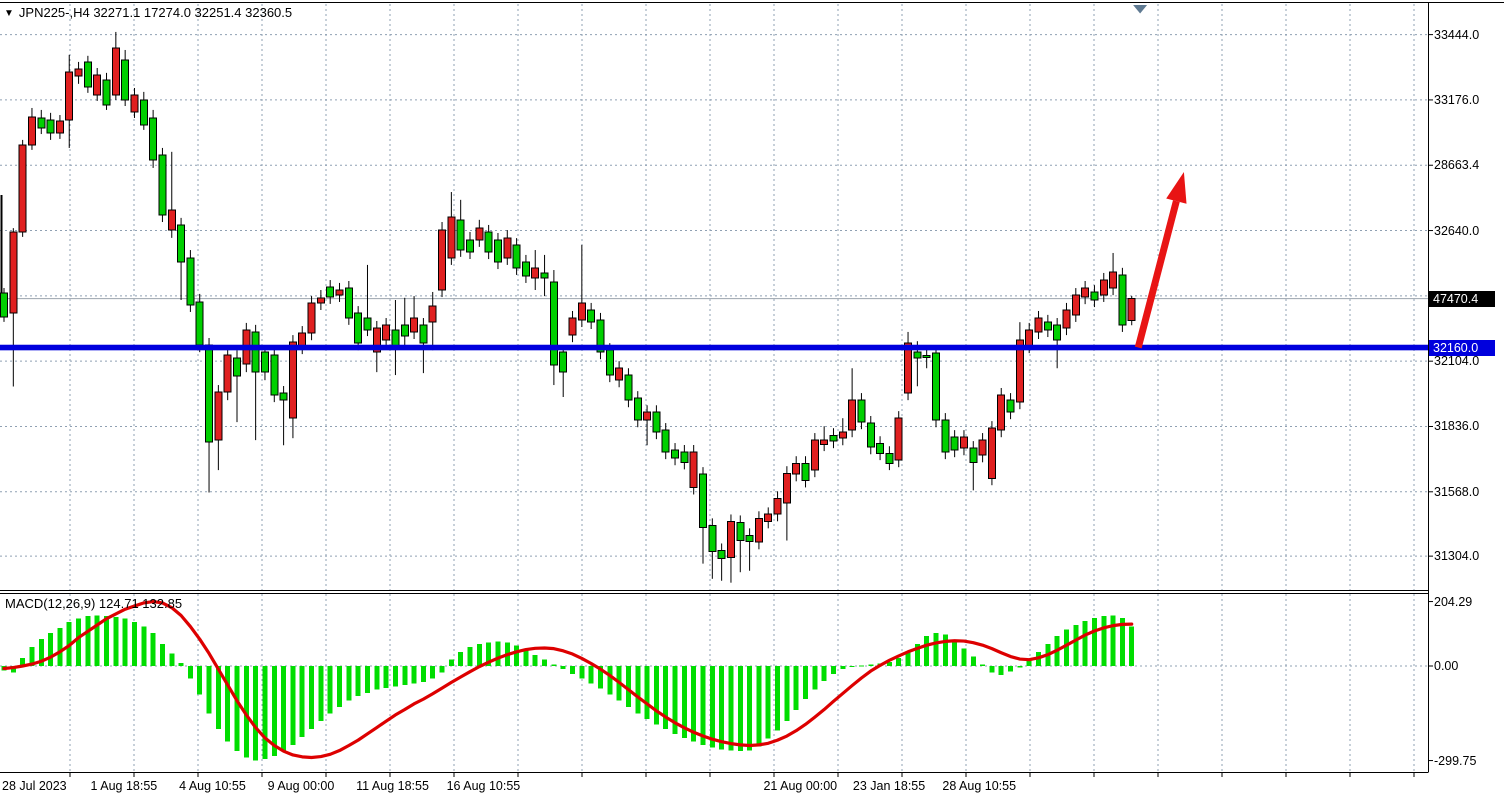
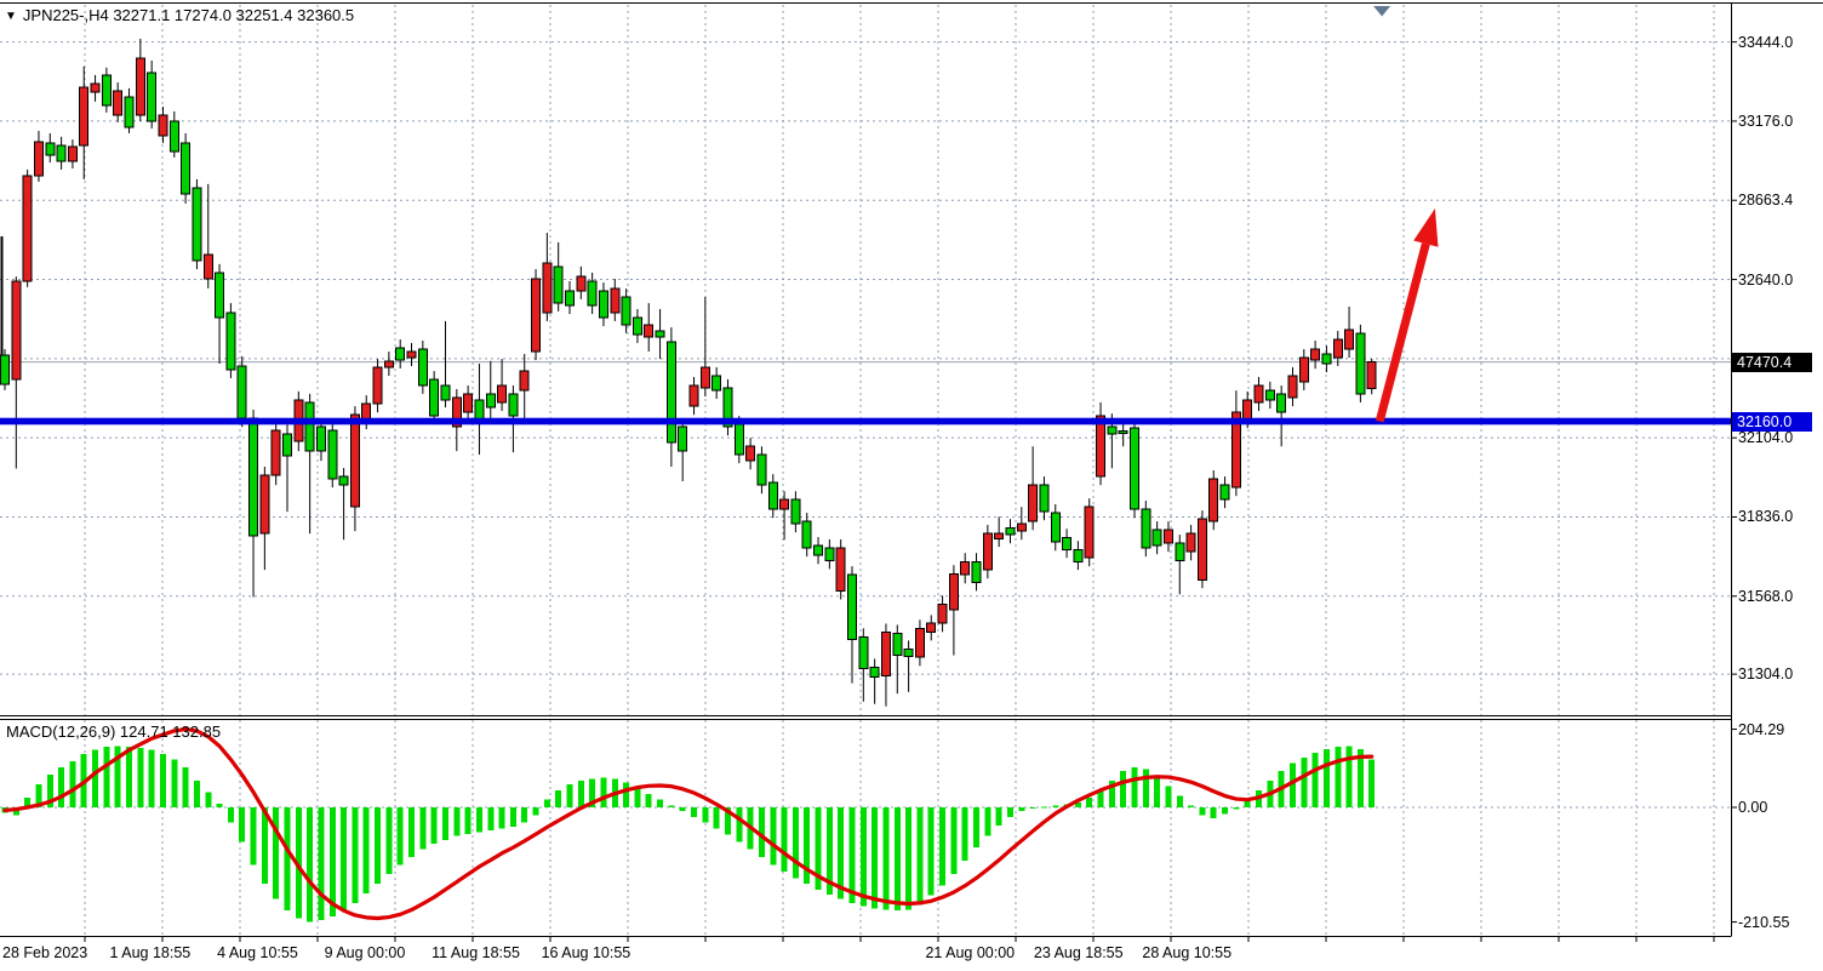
  ▼ JPN225-,H4 32271.1 17274.0 32251.4 32360.5
  MACD(12,26,9) 124.71 132.85
  33444.0
  33176.0
  28663.4
  32640.0
  32104.0
  31836.0
  31568.0
  31304.0
  204.29
  0.00
- -299.75
+ -210.55
- 28 Jul 2023
+ 28 Feb 2023
  1 Aug 18:55
  4 Aug 10:55
  9 Aug 00:00
  11 Aug 18:55
  16 Aug 10:55
  21 Aug 00:00
- 23 Jan 18:55
+ 23 Aug 18:55
  28 Aug 10:55
  47470.4
  32160.0
